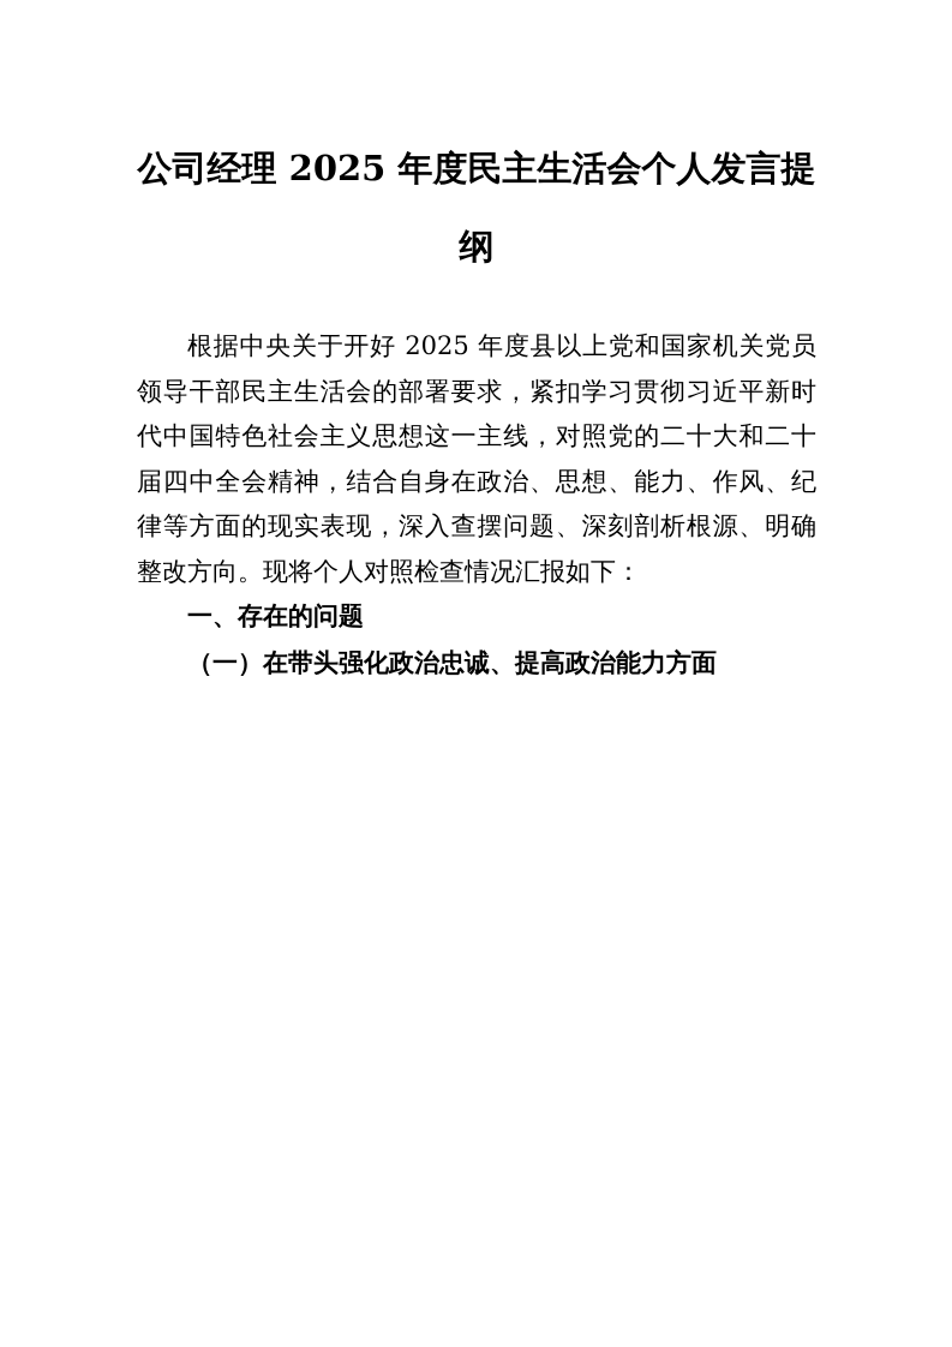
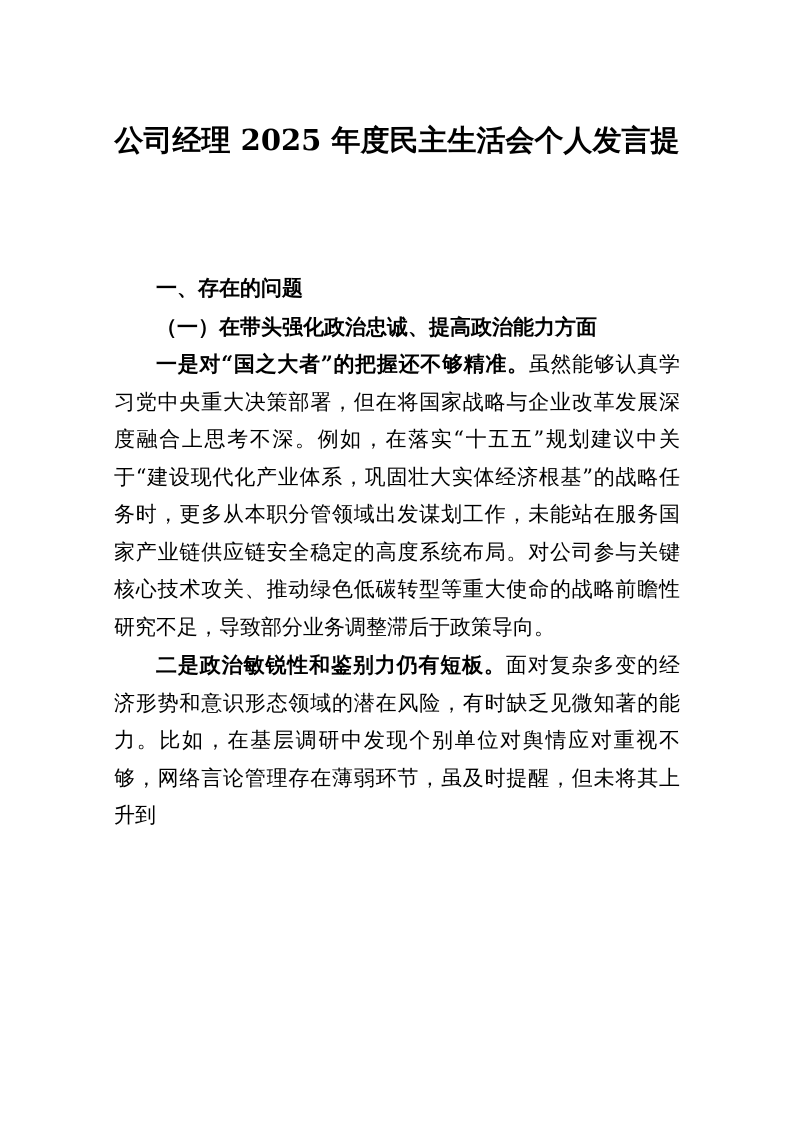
  公司经理 2025 年度民主生活会个人发言提
- 纲
- 根据中央关于开好 2025 年度县以上党和国家机关党员领导干部民主生活会的部署要求，紧扣学习贯彻习近平新时代中国特色社会主义思想这一主线，对照党的二十大和二十届四中全会精神，结合自身在政治、思想、能力、作风、纪律等方面的现实表现，深入查摆问题、深刻剖析根源、明确整改方向。现将个人对照检查情况汇报如下：
  一、存在的问题
  （一）在带头强化政治忠诚、提高政治能力方面
+ 一是对“国之大者”的把握还不够精准。虽然能够认真学习党中央重大决策部署，但在将国家战略与企业改革发展深度融合上思考不深。例如，在落实“十五五”规划建议中关于“建设现代化产业体系，巩固壮大实体经济根基”的战略任务时，更多从本职分管领域出发谋划工作，未能站在服务国家产业链供应链安全稳定的高度系统布局。对公司参与关键核心技术攻关、推动绿色低碳转型等重大使命的战略前瞻性研究不足，导致部分业务调整滞后于政策导向。
+ 二是政治敏锐性和鉴别力仍有短板。面对复杂多变的经济形势和意识形态领域的潜在风险，有时缺乏见微知著的能力。比如，在基层调研中发现个别单位对舆情应对重视不够，网络言论管理存在薄弱环节，虽及时提醒，但未将其上升到
